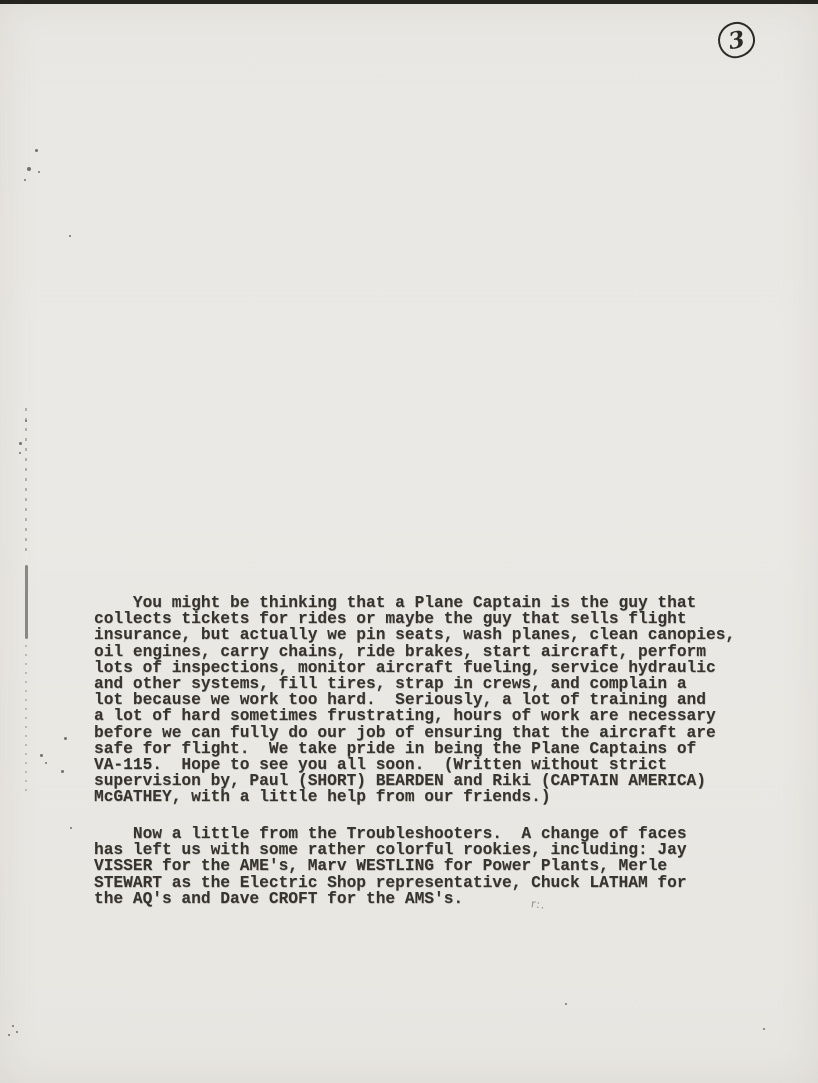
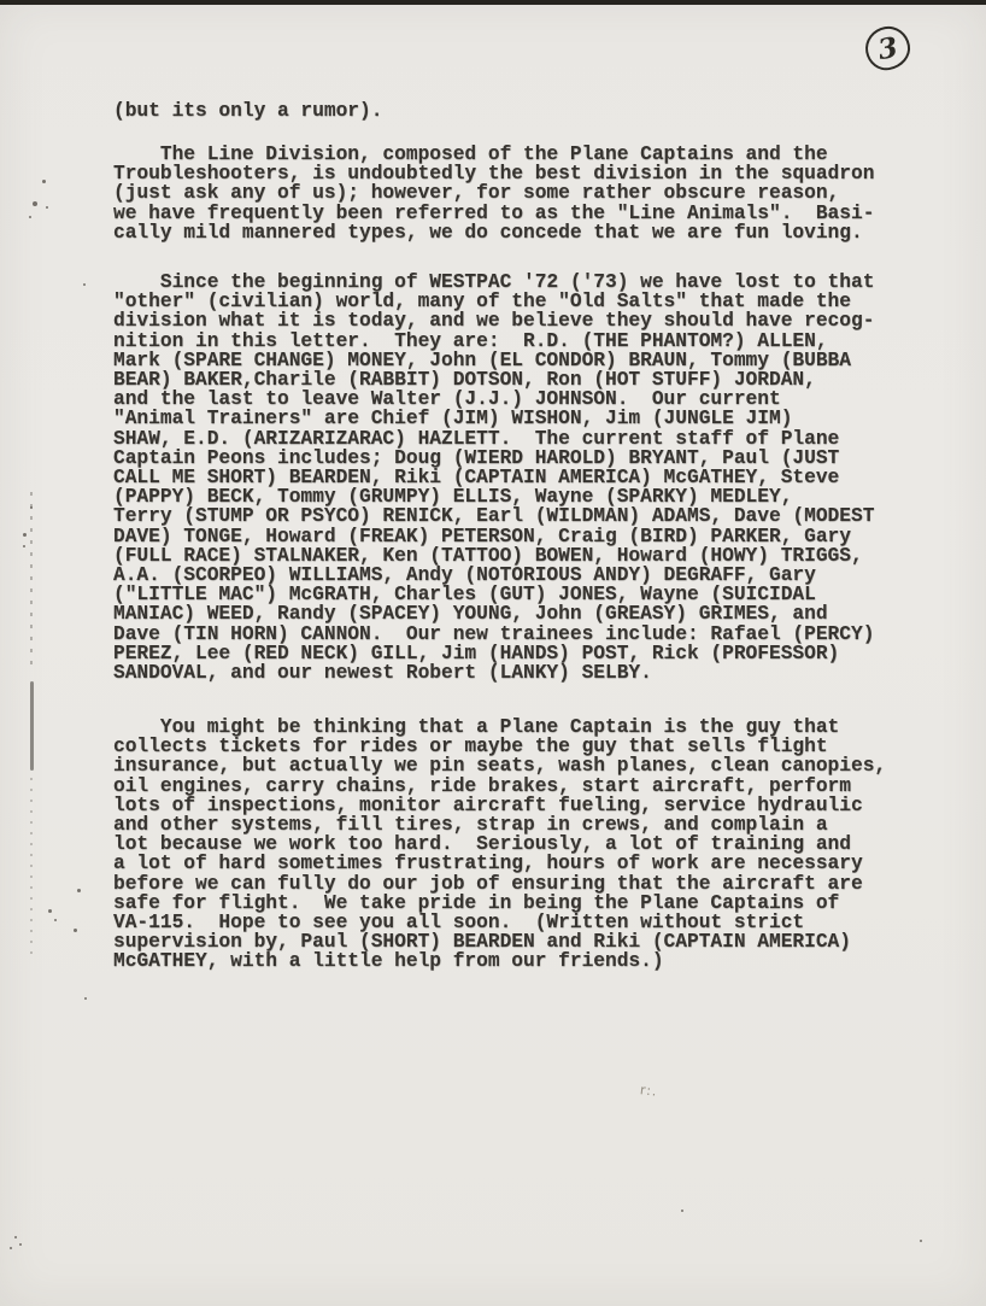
+ (but its only a rumor).
+ The Line Division, composed of the Plane Captains and the
+ Troubleshooters, is undoubtedly the best division in the squadron
+ (just ask any of us); however, for some rather obscure reason,
+ we have frequently been referred to as the "Line Animals". Basi-
+ cally mild mannered types, we do concede that we are fun loving.
+ Since the beginning of WESTPAC '72 ('73) we have lost to that
+ "other" (civilian) world, many of the "Old Salts" that made the
+ division what it is today, and we believe they should have recog-
+ nition in this letter. They are: R.D. (THE PHANTOM?) ALLEN,
+ Mark (SPARE CHANGE) MONEY, John (EL CONDOR) BRAUN, Tommy (BUBBA
+ BEAR) BAKER,Charile (RABBIT) DOTSON, Ron (HOT STUFF) JORDAN,
+ and the last to leave Walter (J.J.) JOHNSON. Our current
+ "Animal Trainers" are Chief (JIM) WISHON, Jim (JUNGLE JIM)
+ SHAW, E.D. (ARIZARIZARAC) HAZLETT. The current staff of Plane
+ Captain Peons includes; Doug (WIERD HAROLD) BRYANT, Paul (JUST
+ CALL ME SHORT) BEARDEN, Riki (CAPTAIN AMERICA) McGATHEY, Steve
+ (PAPPY) BECK, Tommy (GRUMPY) ELLIS, Wayne (SPARKY) MEDLEY,
+ Terry (STUMP OR PSYCO) RENICK, Earl (WILDMAN) ADAMS, Dave (MODEST
+ DAVE) TONGE, Howard (FREAK) PETERSON, Craig (BIRD) PARKER, Gary
+ (FULL RACE) STALNAKER, Ken (TATTOO) BOWEN, Howard (HOWY) TRIGGS,
+ A.A. (SCORPEO) WILLIAMS, Andy (NOTORIOUS ANDY) DEGRAFF, Gary
+ ("LITTLE MAC") McGRATH, Charles (GUT) JONES, Wayne (SUICIDAL
+ MANIAC) WEED, Randy (SPACEY) YOUNG, John (GREASY) GRIMES, and
+ Dave (TIN HORN) CANNON. Our new trainees include: Rafael (PERCY)
+ PEREZ, Lee (RED NECK) GILL, Jim (HANDS) POST, Rick (PROFESSOR)
+ SANDOVAL, and our newest Robert (LANKY) SELBY.
  You might be thinking that a Plane Captain is the guy that
  collects tickets for rides or maybe the guy that sells flight
  insurance, but actually we pin seats, wash planes, clean canopies,
  oil engines, carry chains, ride brakes, start aircraft, perform
  lots of inspections, monitor aircraft fueling, service hydraulic
  and other systems, fill tires, strap in crews, and complain a
  lot because we work too hard. Seriously, a lot of training and
  a lot of hard sometimes frustrating, hours of work are necessary
  before we can fully do our job of ensuring that the aircraft are
  safe for flight. We take pride in being the Plane Captains of
  VA-115. Hope to see you all soon. (Written without strict
  supervision by, Paul (SHORT) BEARDEN and Riki (CAPTAIN AMERICA)
  McGATHEY, with a little help from our friends.)
- Now a little from the Troubleshooters. A change of faces
- has left us with some rather colorful rookies, including: Jay
- VISSER for the AME's, Marv WESTLING for Power Plants, Merle
- STEWART as the Electric Shop representative, Chuck LATHAM for
- the AQ's and Dave CROFT for the AMS's.
